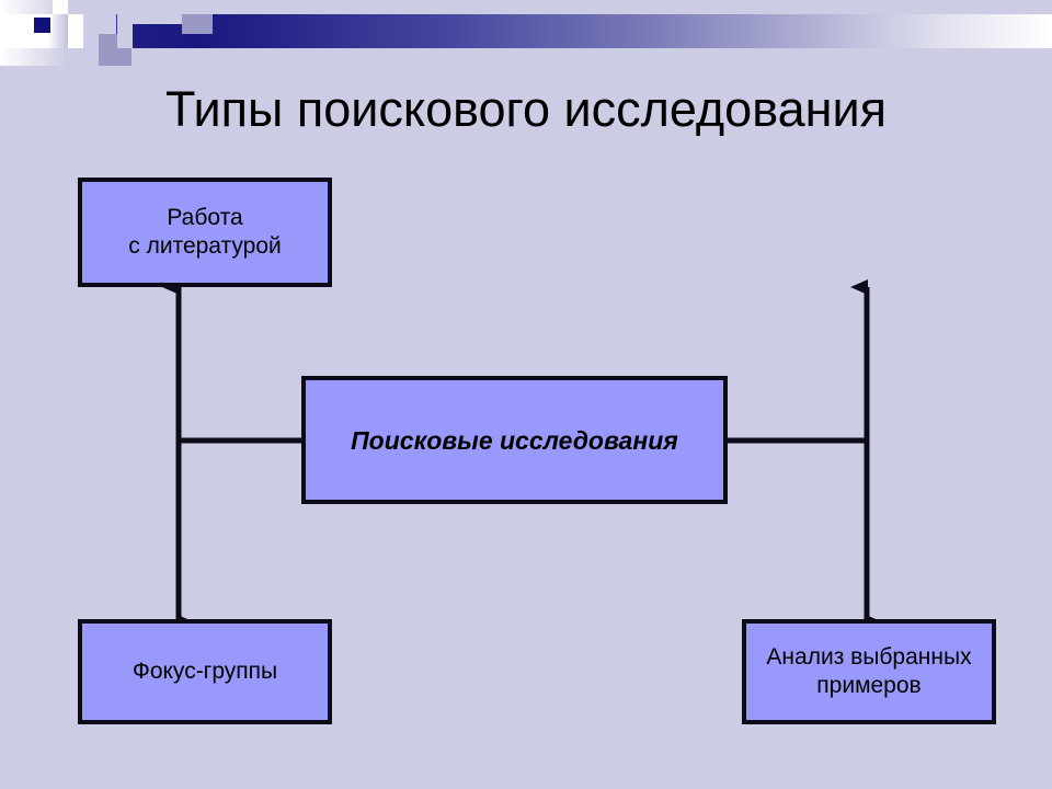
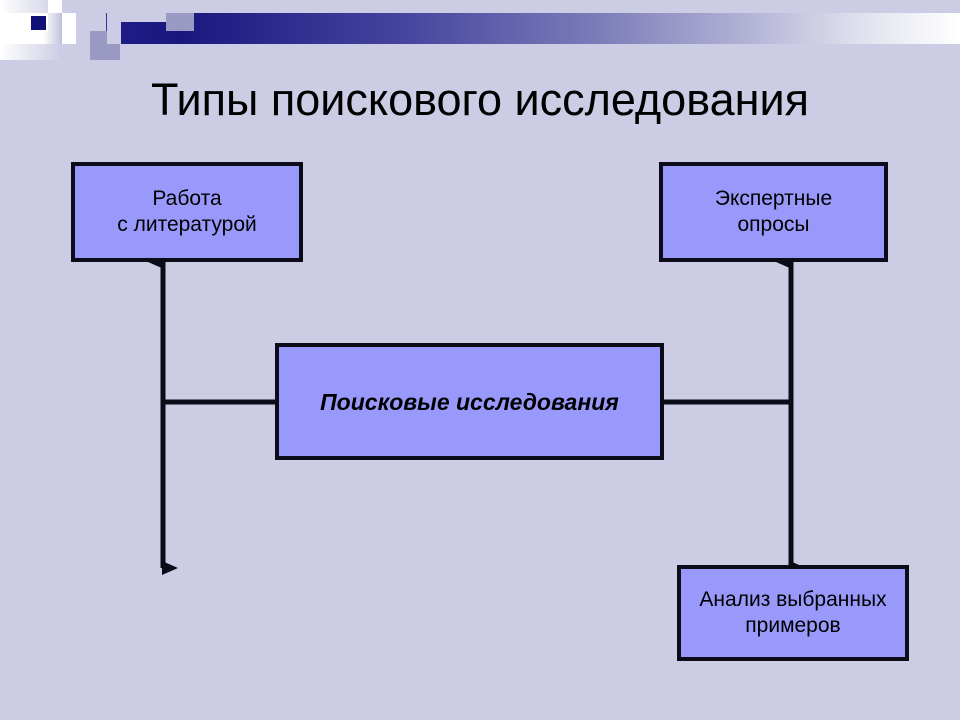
  Типы поискового исследования
  Работа
  с литературой
+ Экспертные
+ опросы
  Поисковые исследования
- Фокус-группы
  Анализ выбранных
  примеров
